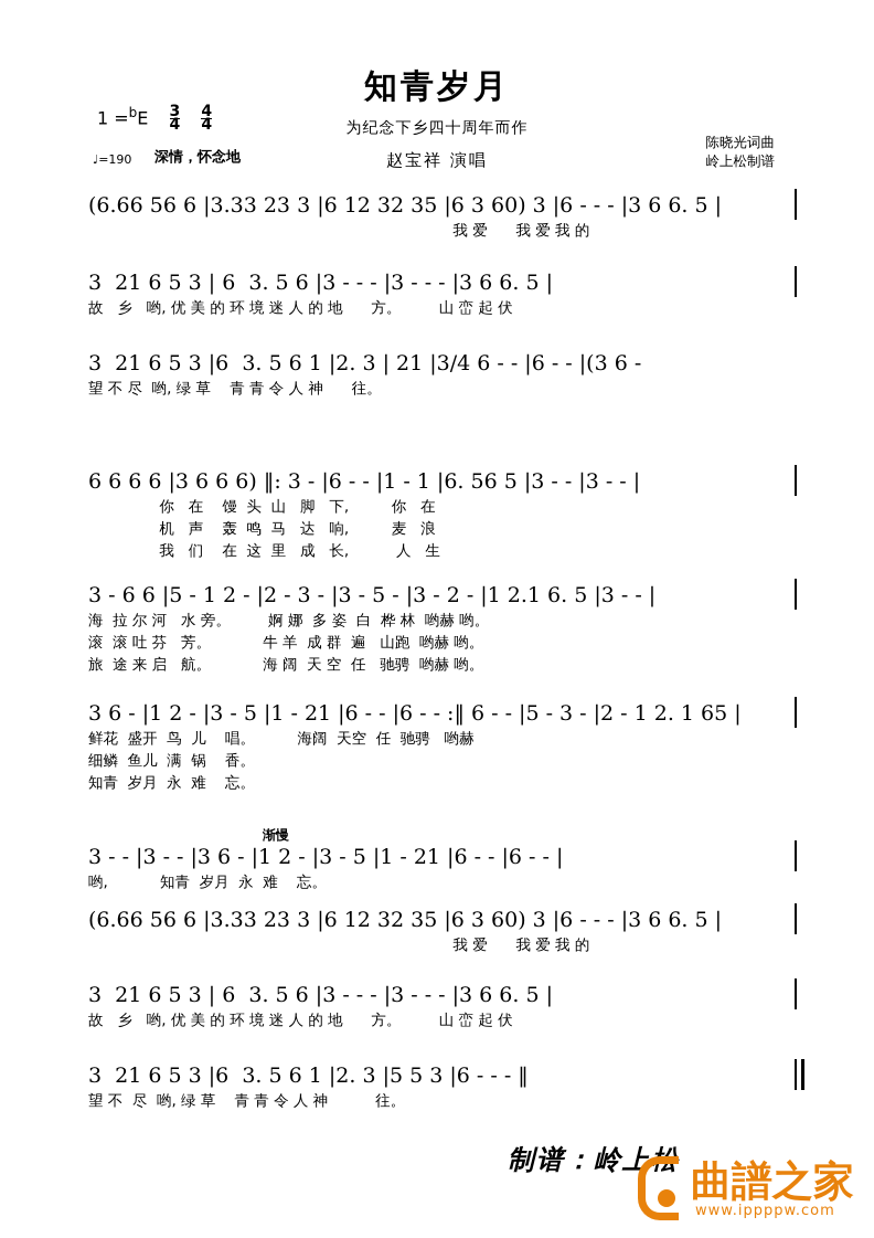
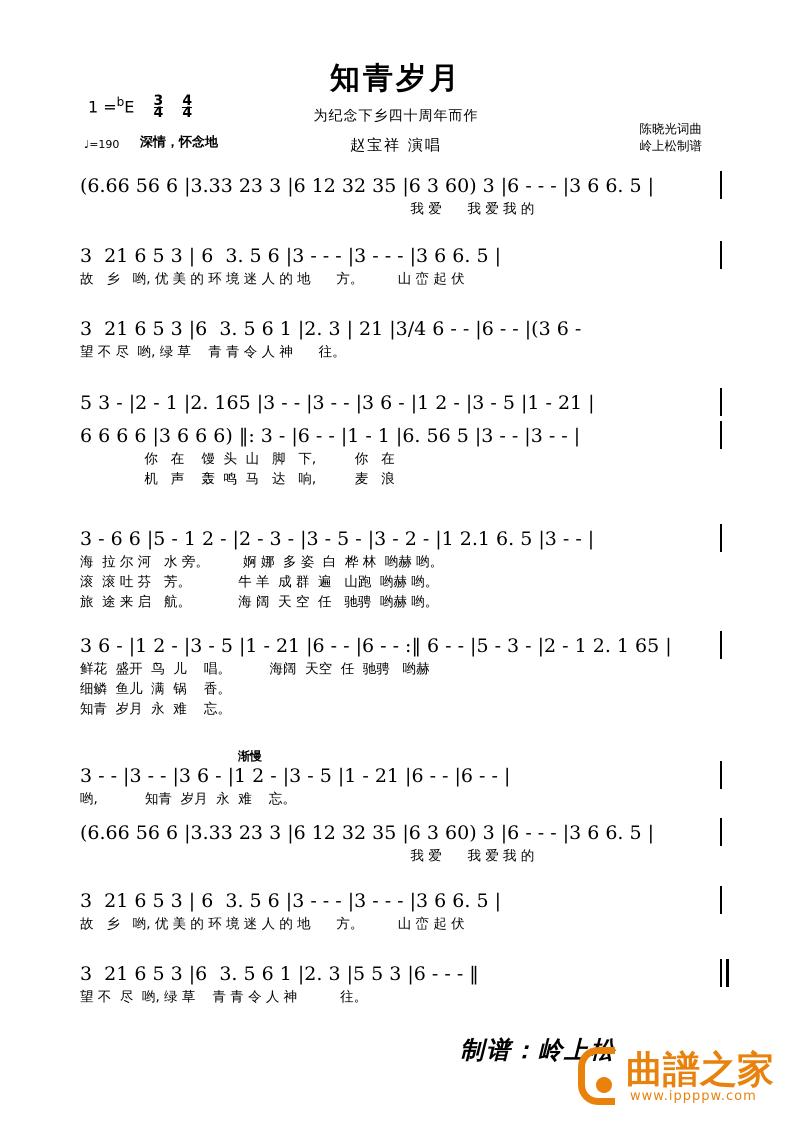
  知青岁月
  为纪念下乡四十周年而作
  赵宝祥 演唱
  陈晓光词曲
  岭上松制谱
  1 =bE
  3
  4
  4
  4
  ♩=190
  深情，怀念地
  (6.66 56 6 |3.33 23 3 |6 12 32 35 |6 3 60) 3 |6 - - - |3 6 6. 5 |
  我 爱 我 爱 我 的
  3 21 6 5 3 | 6 3. 5 6 |3 - - - |3 - - - |3 6 6. 5 |
  故 乡 哟, 优 美 的 环 境 迷 人 的 地 方。 山 峦 起 伏
  3 21 6 5 3 |6 3. 5 6 1 |2. 3 | 21 |3/4 6 - - |6 - - |(3 6 -
  望 不 尽 哟, 绿 草 青 青 令 人 神 往。
+ 5 3 - |2 - 1 |2. 165 |3 - - |3 - - |3 6 - |1 2 - |3 - 5 |1 - 21 |
  6 6 6 6 |3 6 6 6) ‖: 3 - |6 - - |1 - 1 |6. 56 5 |3 - - |3 - - |
  你 在 馒 头 山 脚 下, 你 在
  机 声 轰 鸣 马 达 响, 麦 浪
- 我 们 在 这 里 成 长, 人 生
  3 - 6 6 |5 - 1 2 - |2 - 3 - |3 - 5 - |3 - 2 - |1 2.1 6. 5 |3 - - |
  海 拉 尔 河 水 旁。 婀 娜 多 姿 白 桦 林 哟赫 哟。
  滚 滚 吐 芬 芳。 牛 羊 成 群 遍 山跑 哟赫 哟。
  旅 途 来 启 航。 海 阔 天 空 任 驰骋 哟赫 哟。
  3 6 - |1 2 - |3 - 5 |1 - 21 |6 - - |6 - - :‖ 6 - - |5 - 3 - |2 - 1 2. 1 65 |
  鲜花 盛开 鸟 儿 唱。 海阔 天空 任 驰骋 哟赫
  细鳞 鱼儿 满 锅 香。
  知青 岁月 永 难 忘。
  渐慢
  3 - - |3 - - |3 6 - |1 2 - |3 - 5 |1 - 21 |6 - - |6 - - |
  哟, 知青 岁月 永 难 忘。
  (6.66 56 6 |3.33 23 3 |6 12 32 35 |6 3 60) 3 |6 - - - |3 6 6. 5 |
  我 爱 我 爱 我 的
  3 21 6 5 3 | 6 3. 5 6 |3 - - - |3 - - - |3 6 6. 5 |
  故 乡 哟, 优 美 的 环 境 迷 人 的 地 方。 山 峦 起 伏
  3 21 6 5 3 |6 3. 5 6 1 |2. 3 |5 5 3 |6 - - - ‖
  望 不 尽 哟, 绿 草 青 青 令 人 神 往。
  曲譜之家
  www.ippppw.com
